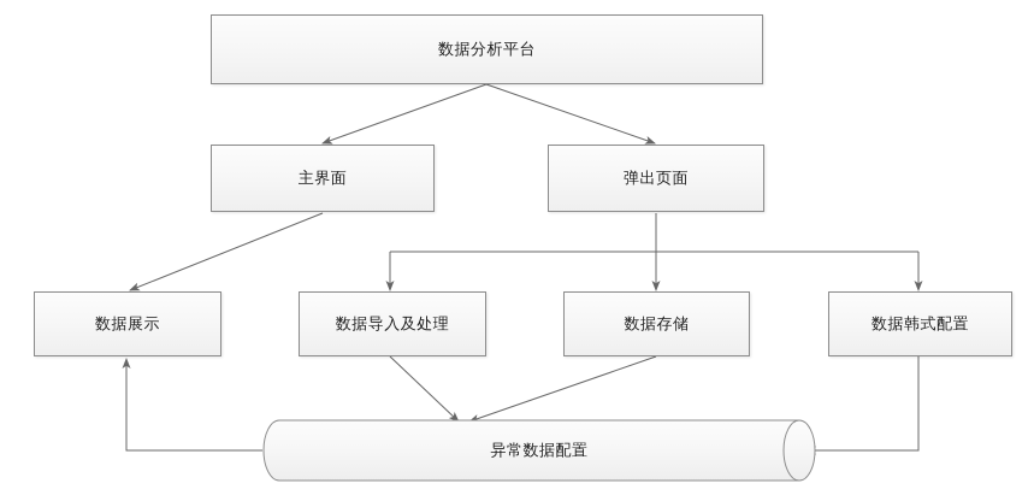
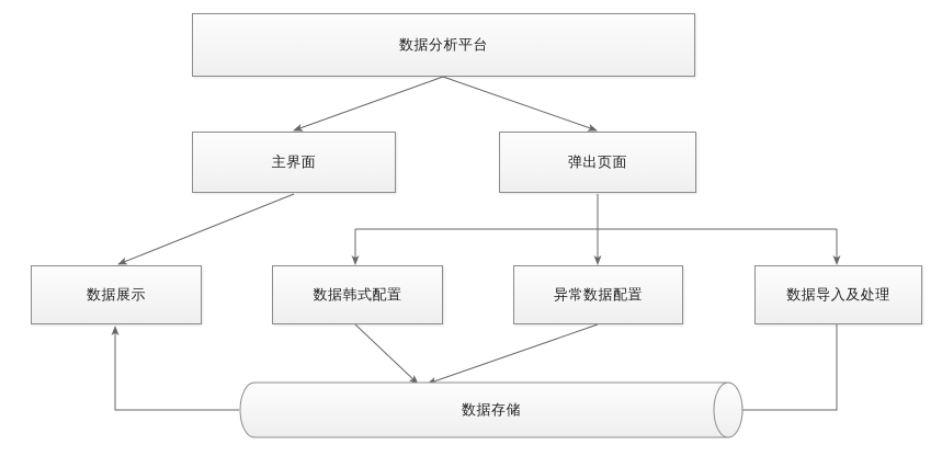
  数据分析平台
  主界面
  弹出页面
  数据展示
- 数据导入及处理
+ 数据韩式配置
- 数据存储
+ 异常数据配置
- 数据韩式配置
+ 数据导入及处理
- 异常数据配置
+ 数据存储
